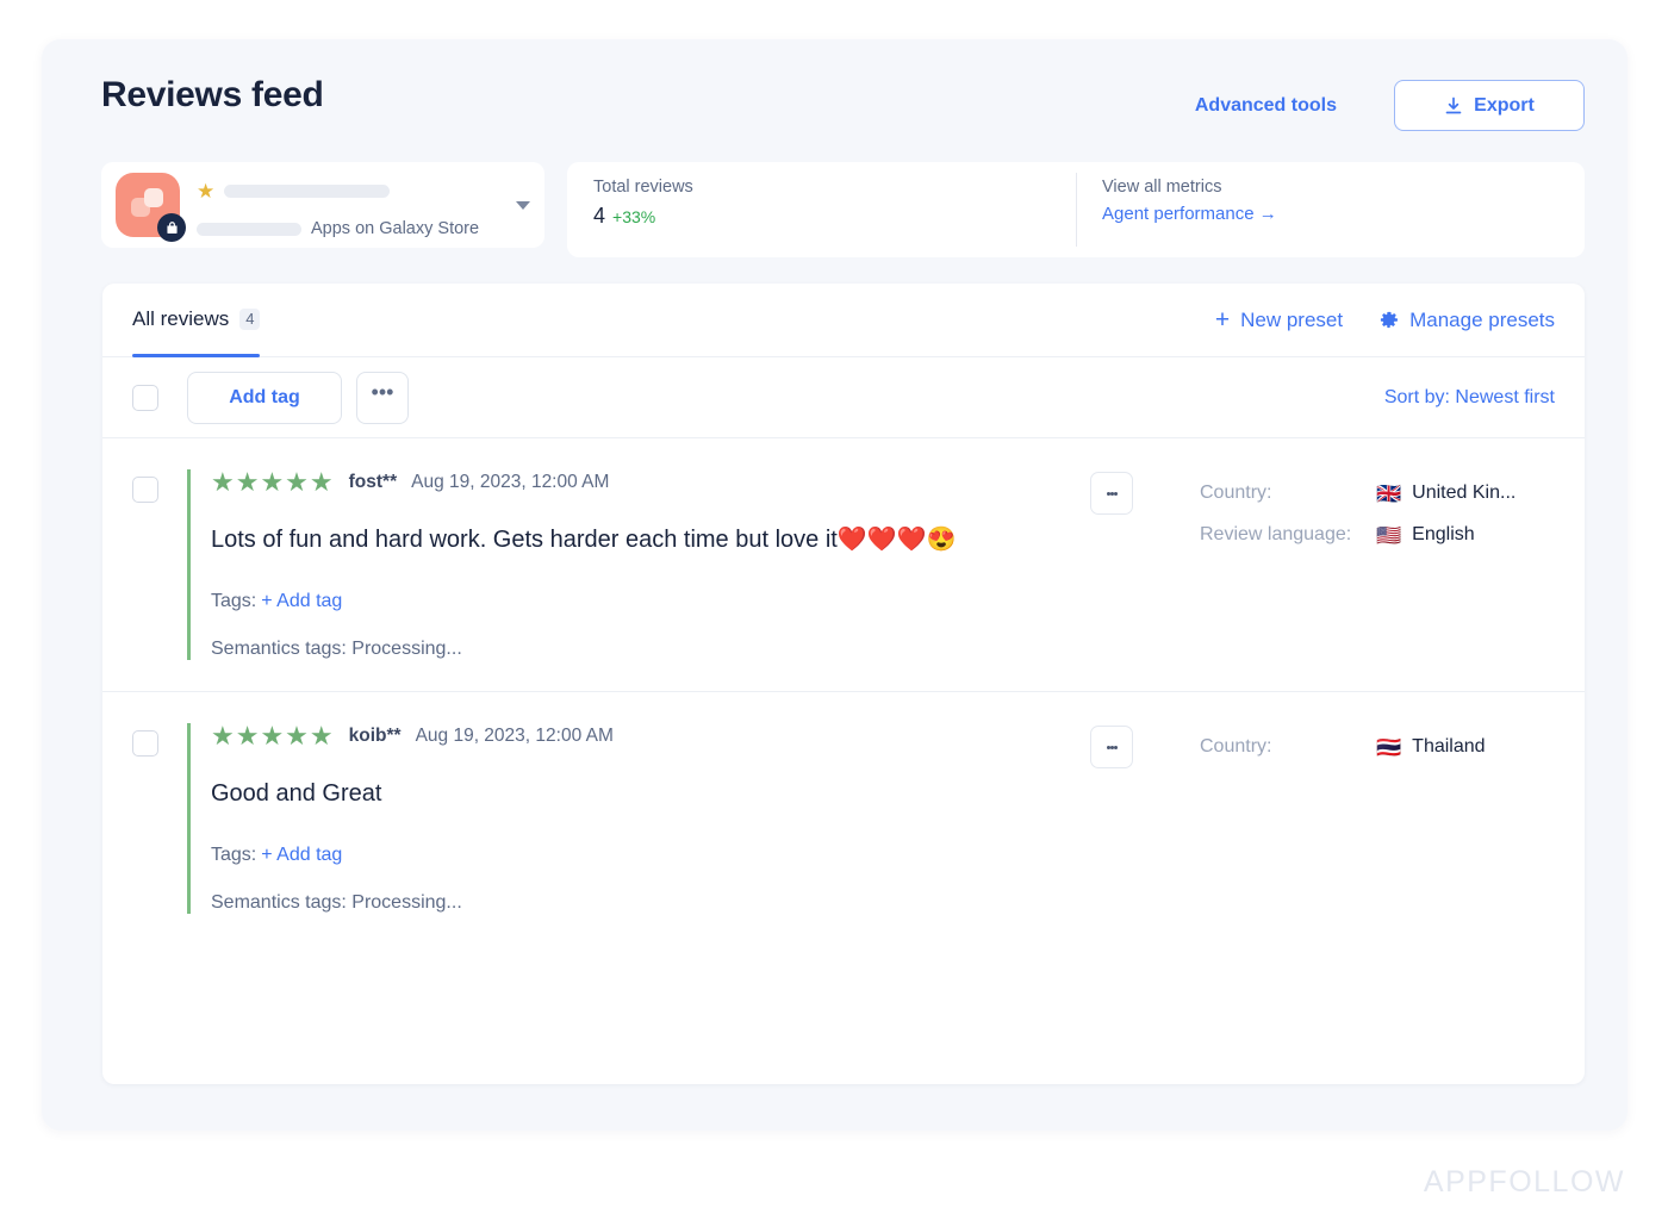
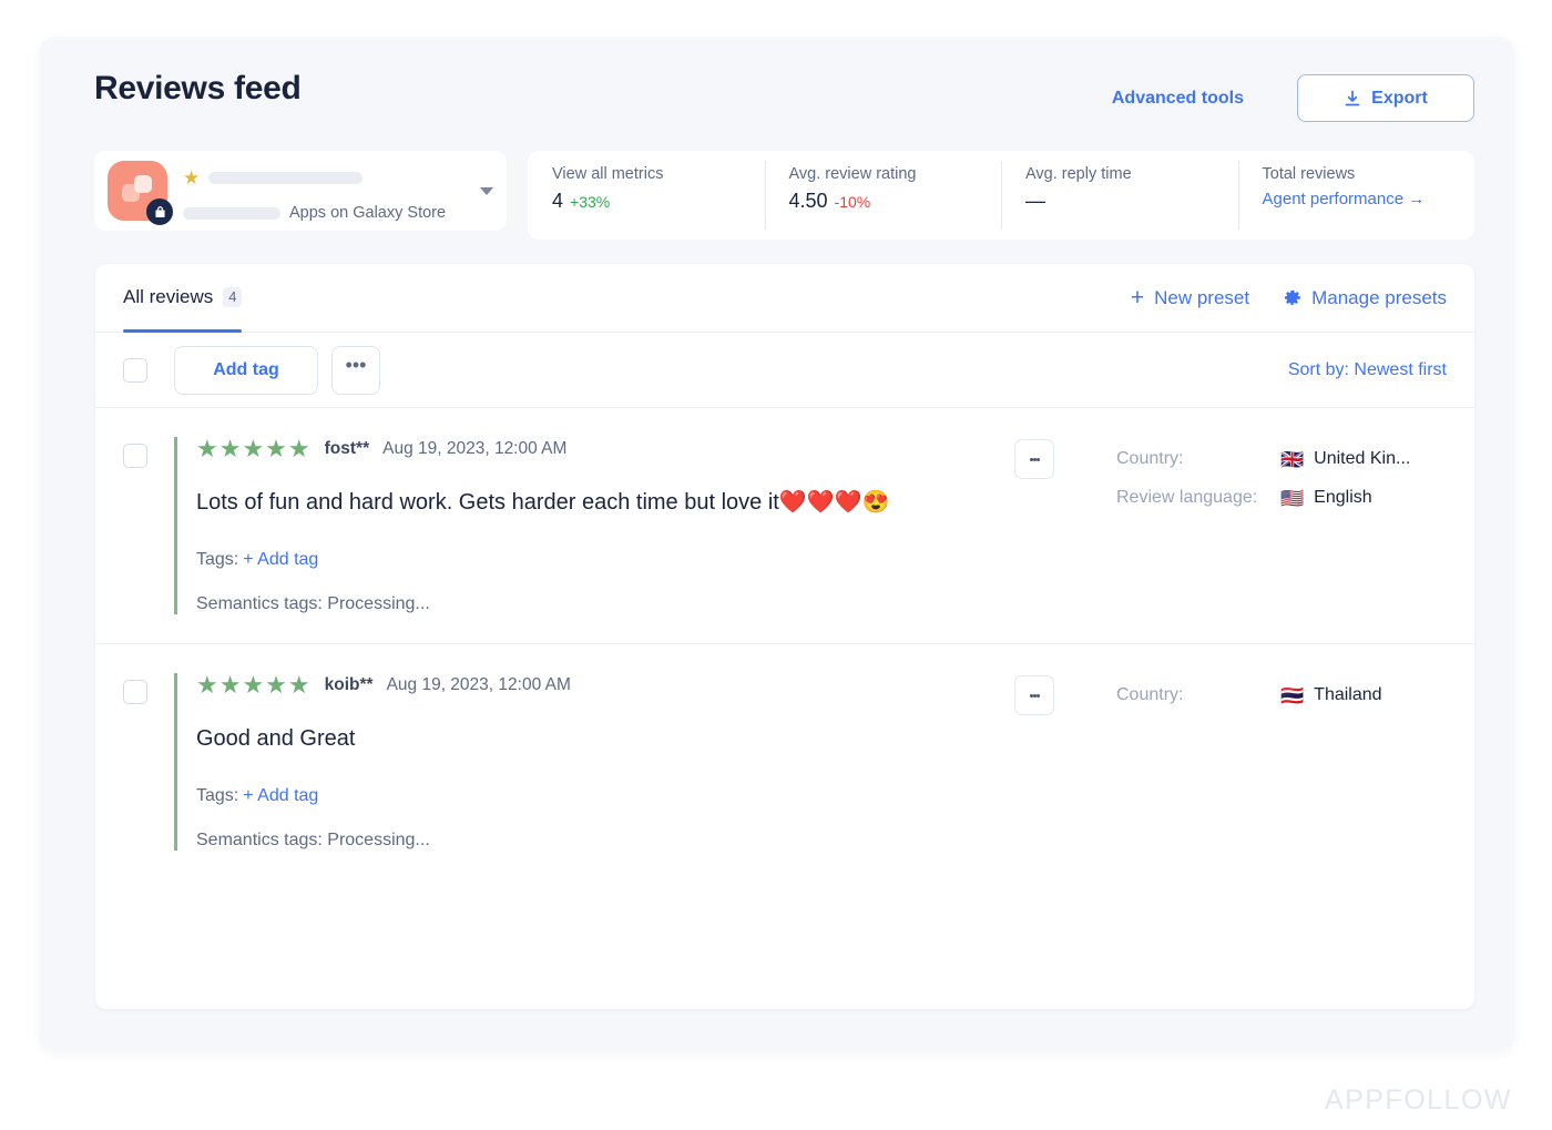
  Reviews feed
  Advanced tools
  Export
  ★
  Apps on Galaxy Store
- Total reviews
+ View all metrics
  4
  +33%
+ Avg. review rating
+ 4.50
+ -10%
+ Avg. reply time
+ —
- View all metrics
+ Total reviews
  Agent performance →
  All reviews
  4
  +
  New preset
  Manage presets
  Add tag
  •••
  Sort by: Newest first
  ★★★★★
  fost**
  Aug 19, 2023, 12:00 AM
  Lots of fun and hard work. Gets harder each time but love it❤️❤️❤️😍
  Tags: + Add tag
  Semantics tags: Processing...
  Country:
  🇬🇧
  United Kin...
  Review language:
  🇺🇸
  English
  ★★★★★
  koib**
  Aug 19, 2023, 12:00 AM
  Good and Great
  Tags: + Add tag
  Semantics tags: Processing...
  Country:
  🇹🇭
  Thailand
  APPFOLLOW
